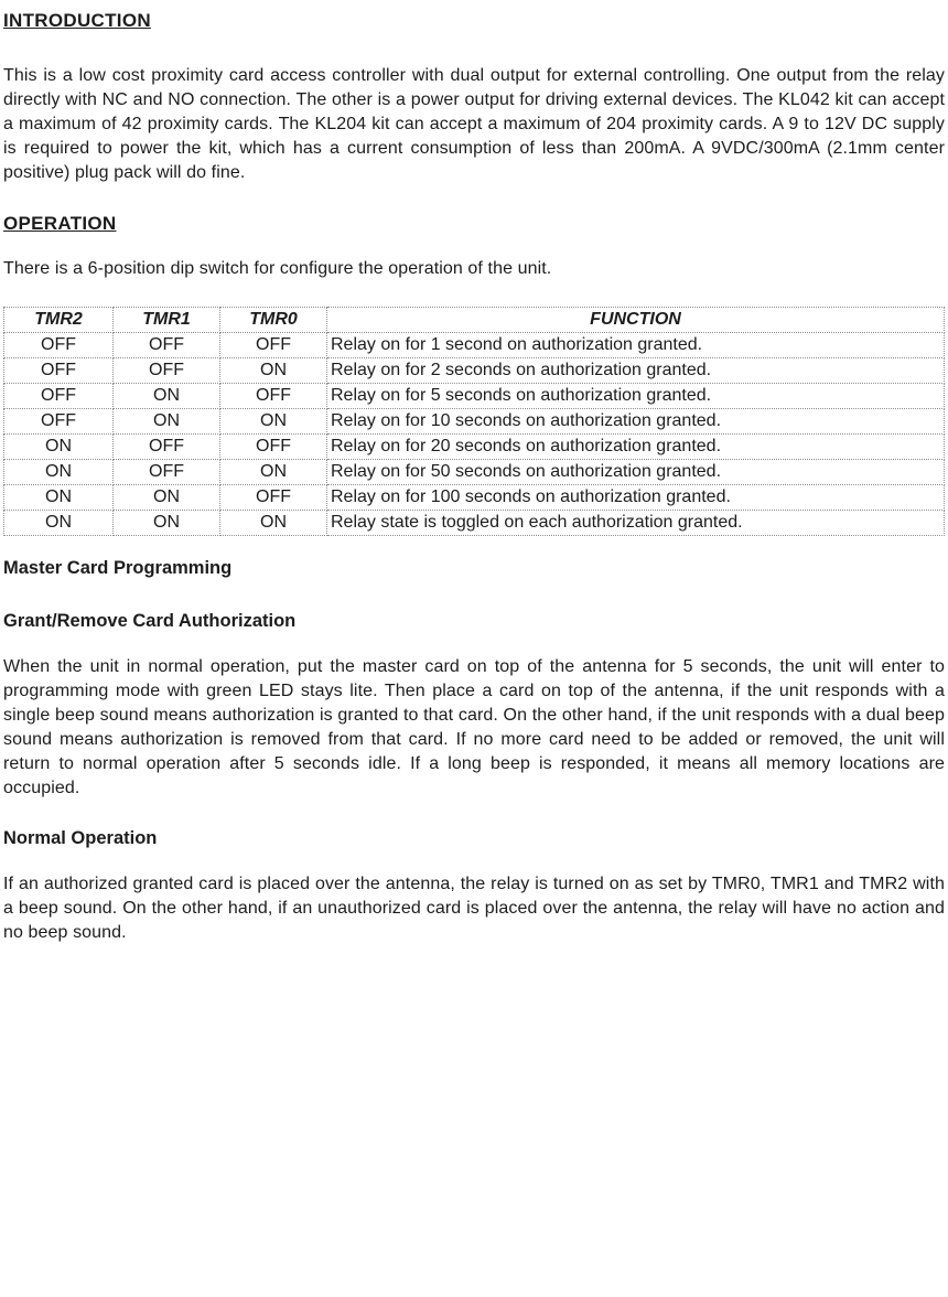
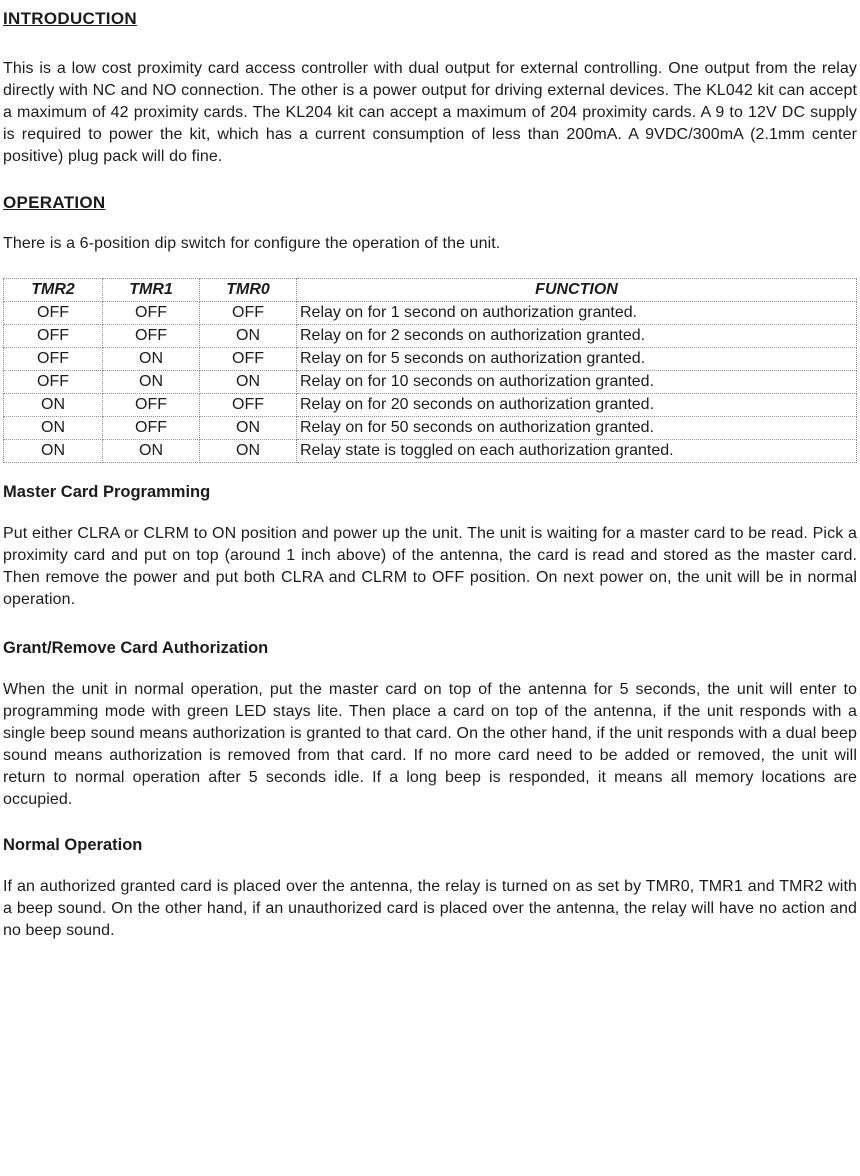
  INTRODUCTION
  This is a low cost proximity card access controller with dual output for external controlling. One output from the relay directly with NC and NO connection. The other is a power output for driving external devices. The KL042 kit can accept a maximum of 42 proximity cards. The KL204 kit can accept a maximum of 204 proximity cards. A 9 to 12V DC supply is required to power the kit, which has a current consumption of less than 200mA. A 9VDC/300mA (2.1mm center positive) plug pack will do fine.
  OPERATION
  There is a 6-position dip switch for configure the operation of the unit.
  TMR2	TMR1	TMR0	FUNCTION
  OFF	OFF	OFF	Relay on for 1 second on authorization granted.
  OFF	OFF	ON	Relay on for 2 seconds on authorization granted.
  OFF	ON	OFF	Relay on for 5 seconds on authorization granted.
  OFF	ON	ON	Relay on for 10 seconds on authorization granted.
  ON	OFF	OFF	Relay on for 20 seconds on authorization granted.
  ON	OFF	ON	Relay on for 50 seconds on authorization granted.
- ON	ON	OFF	Relay on for 100 seconds on authorization granted.
  ON	ON	ON	Relay state is toggled on each authorization granted.
  Master Card Programming
+ Put either CLRA or CLRM to ON position and power up the unit. The unit is waiting for a master card to be read. Pick a proximity card and put on top (around 1 inch above) of the antenna, the card is read and stored as the master card. Then remove the power and put both CLRA and CLRM to OFF position. On next power on, the unit will be in normal operation.
  Grant/Remove Card Authorization
  When the unit in normal operation, put the master card on top of the antenna for 5 seconds, the unit will enter to programming mode with green LED stays lite. Then place a card on top of the antenna, if the unit responds with a single beep sound means authorization is granted to that card. On the other hand, if the unit responds with a dual beep sound means authorization is removed from that card. If no more card need to be added or removed, the unit will return to normal operation after 5 seconds idle. If a long beep is responded, it means all memory locations are occupied.
  Normal Operation
  If an authorized granted card is placed over the antenna, the relay is turned on as set by TMR0, TMR1 and TMR2 with a beep sound. On the other hand, if an unauthorized card is placed over the antenna, the relay will have no action and no beep sound.
